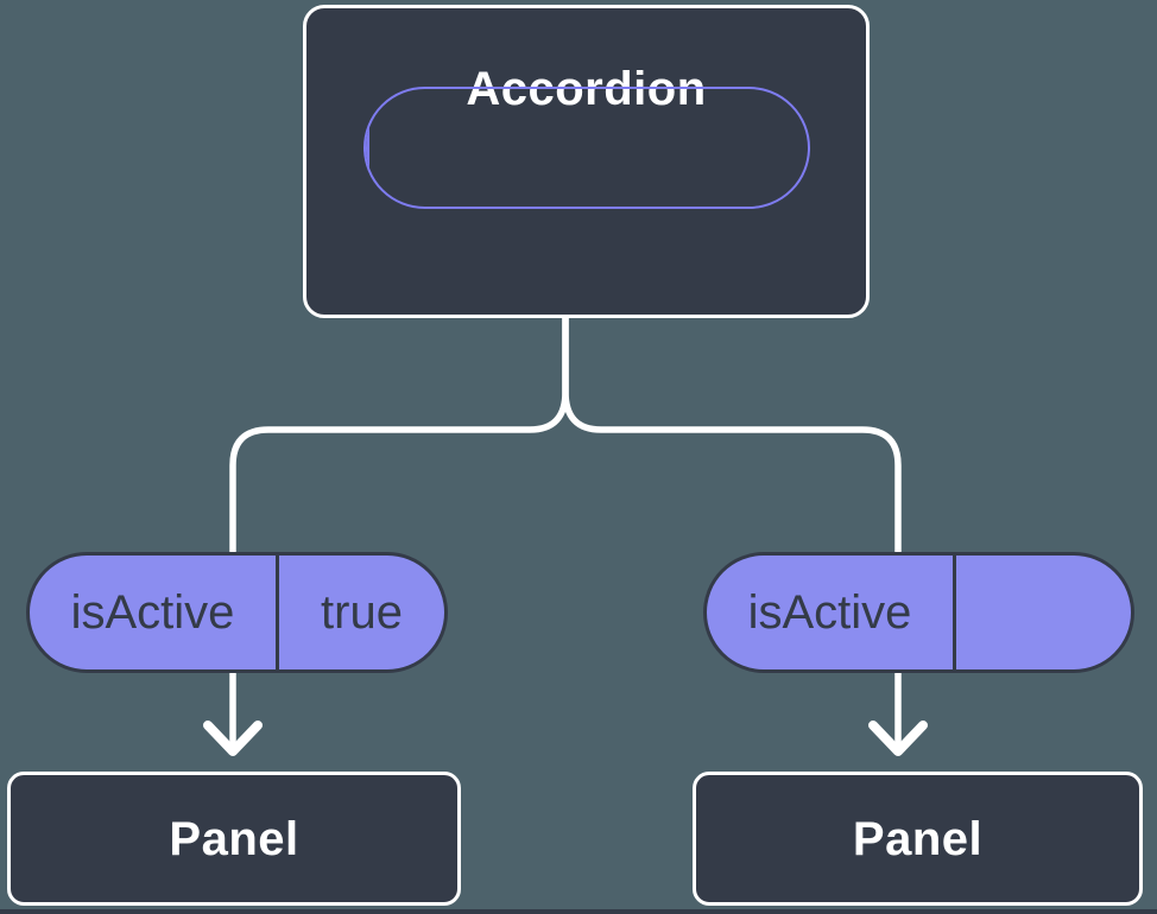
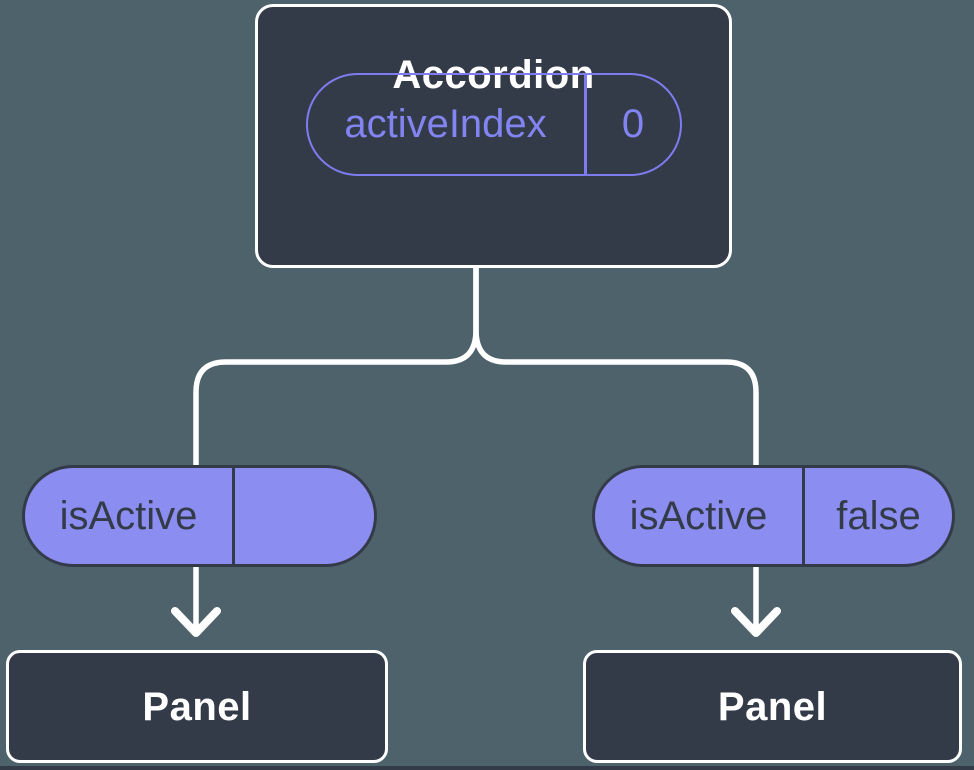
  Accordion
+ activeIndex
+ 0
  isActive
- true
  isActive
+ false
  Panel
  Panel
